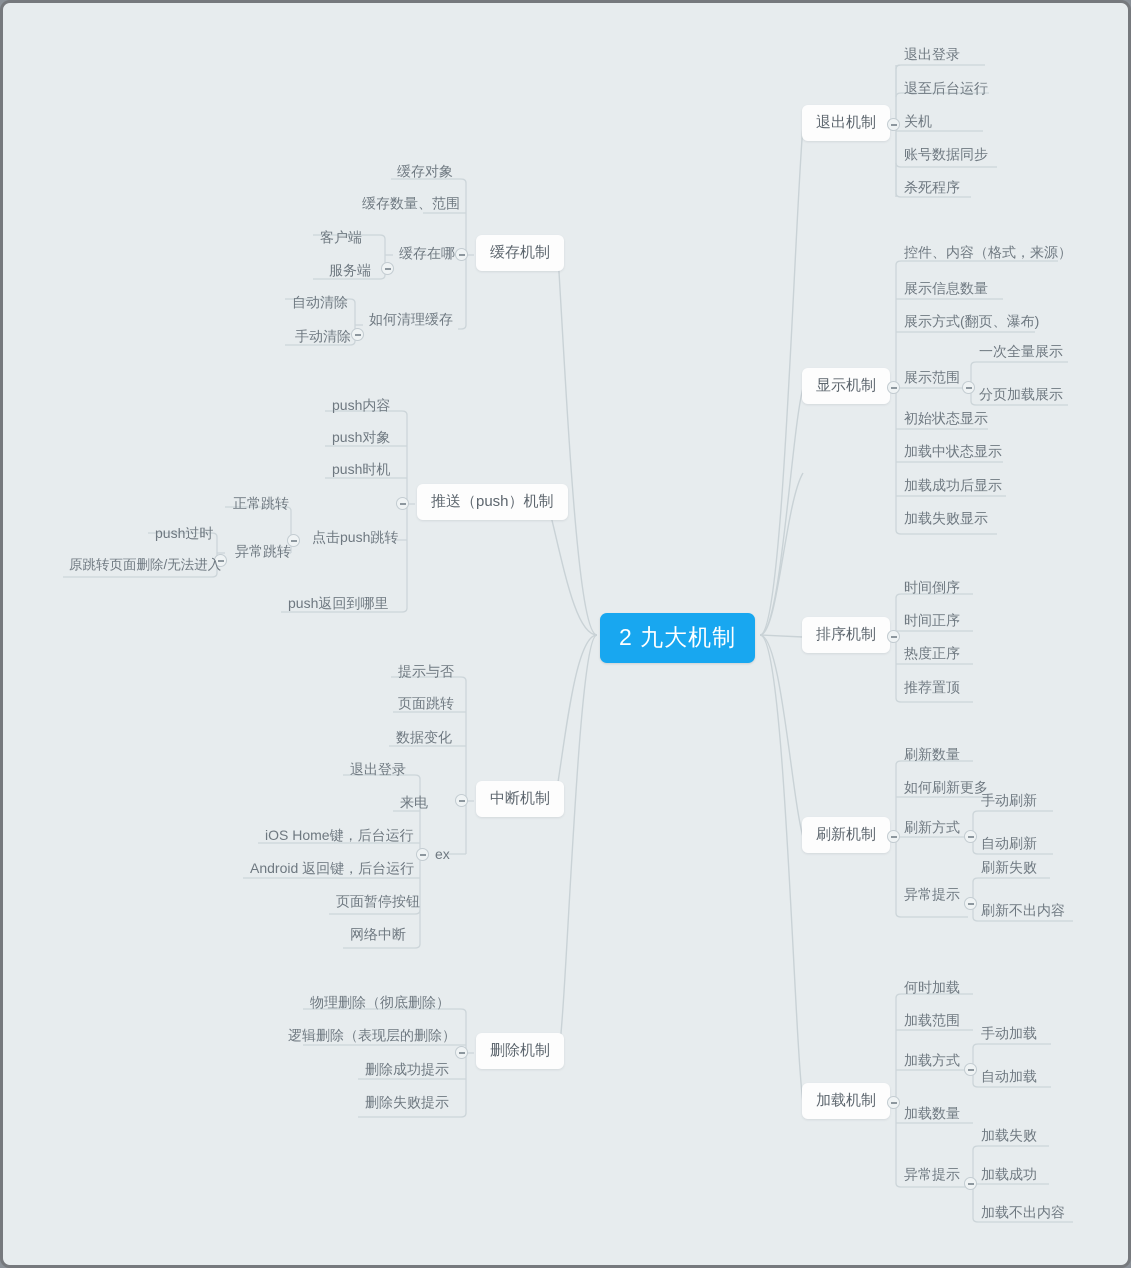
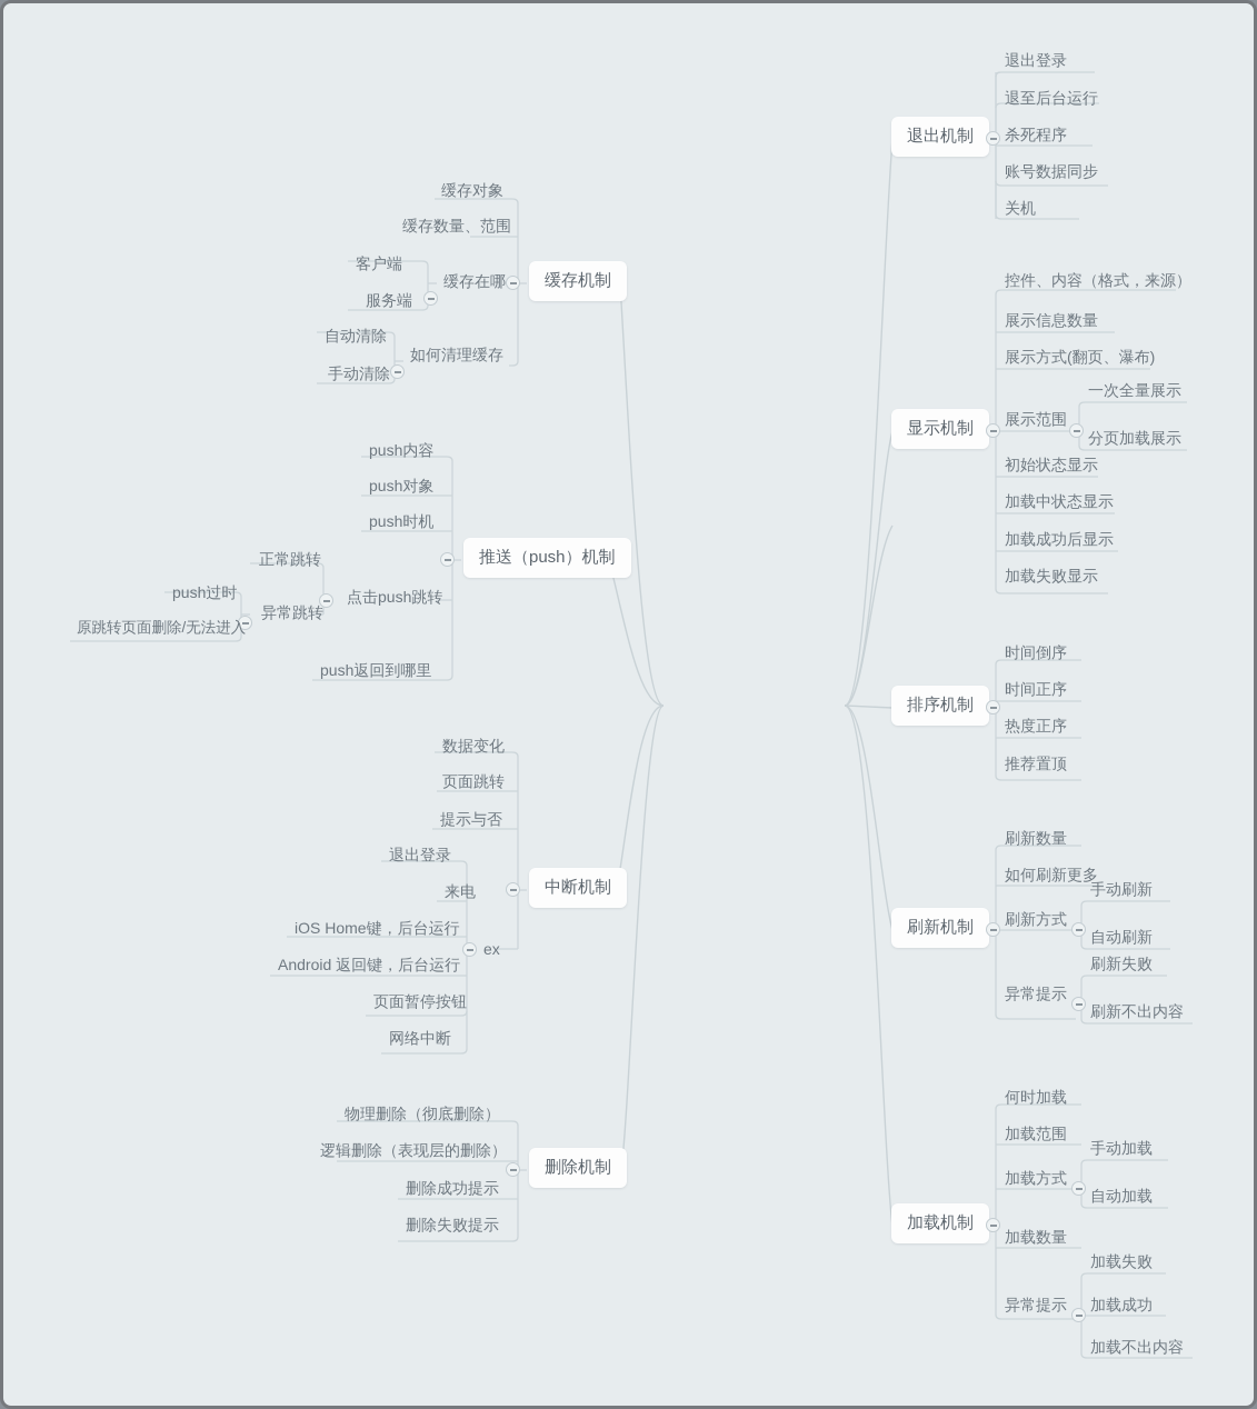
- 2 九大机制
  退出机制
  退出登录
  退至后台运行
- 关机
+ 杀死程序
  账号数据同步
- 杀死程序
+ 关机
  显示机制
  控件、内容（格式，来源）
  展示信息数量
  展示方式(翻页、瀑布)
  展示范围
  一次全量展示
  分页加载展示
  初始状态显示
  加载中状态显示
  加载成功后显示
  加载失败显示
  排序机制
  时间倒序
  时间正序
  热度正序
  推荐置顶
  刷新机制
  刷新数量
  如何刷新更多
  刷新方式
  手动刷新
  自动刷新
  异常提示
  刷新失败
  刷新不出内容
  加载机制
  何时加载
  加载范围
  加载方式
  手动加载
  自动加载
  加载数量
  异常提示
  加载失败
  加载成功
  加载不出内容
  缓存机制
  缓存对象
  缓存数量、范围
  缓存在哪
  客户端
  服务端
  如何清理缓存
  自动清除
  手动清除
  推送（push）机制
  push内容
  push对象
  push时机
  点击push跳转
  正常跳转
  异常跳转
  push过时
  原跳转页面删除/无法进入
  push返回到哪里
  中断机制
- 提示与否
+ 数据变化
  页面跳转
- 数据变化
+ 提示与否
  ex
  退出登录
  来电
  iOS Home键，后台运行
  Android 返回键，后台运行
  页面暂停按钮
  网络中断
  删除机制
  物理删除（彻底删除）
  逻辑删除（表现层的删除）
  删除成功提示
  删除失败提示
